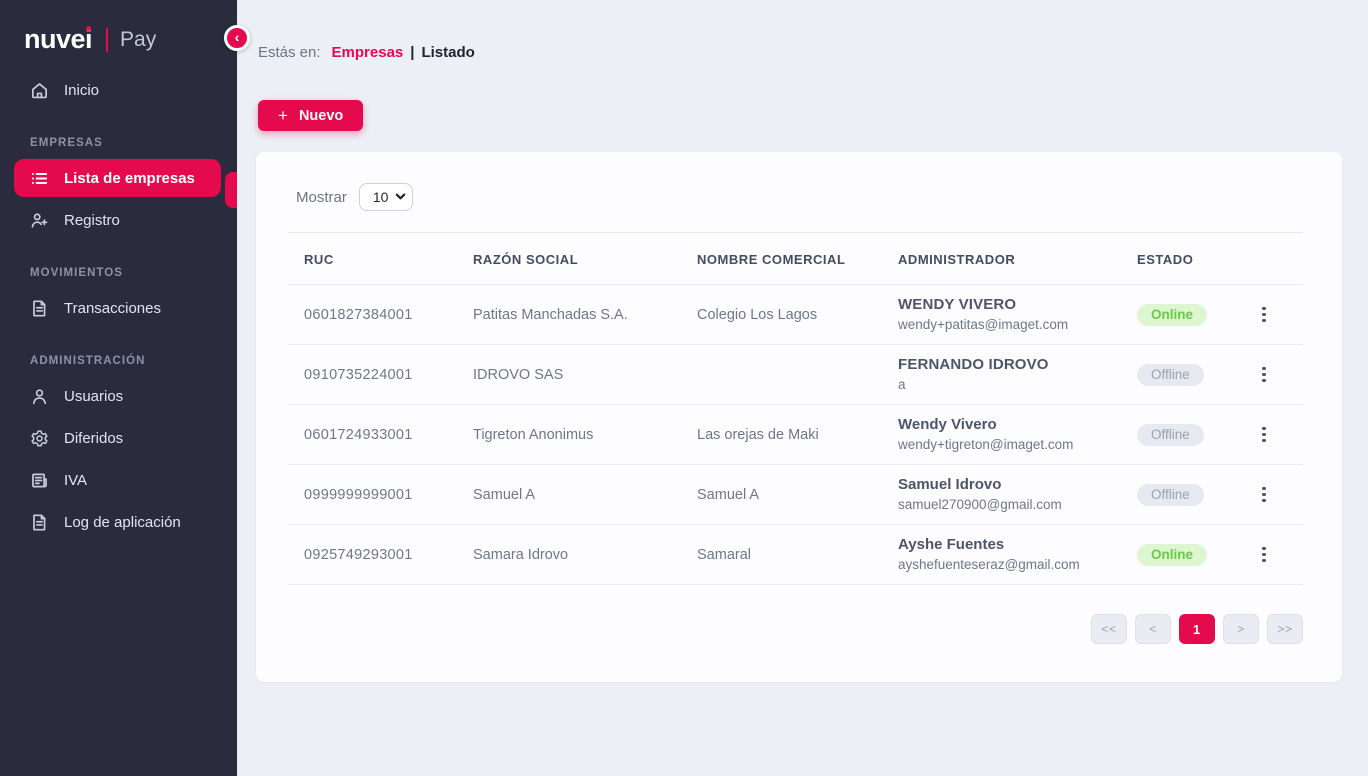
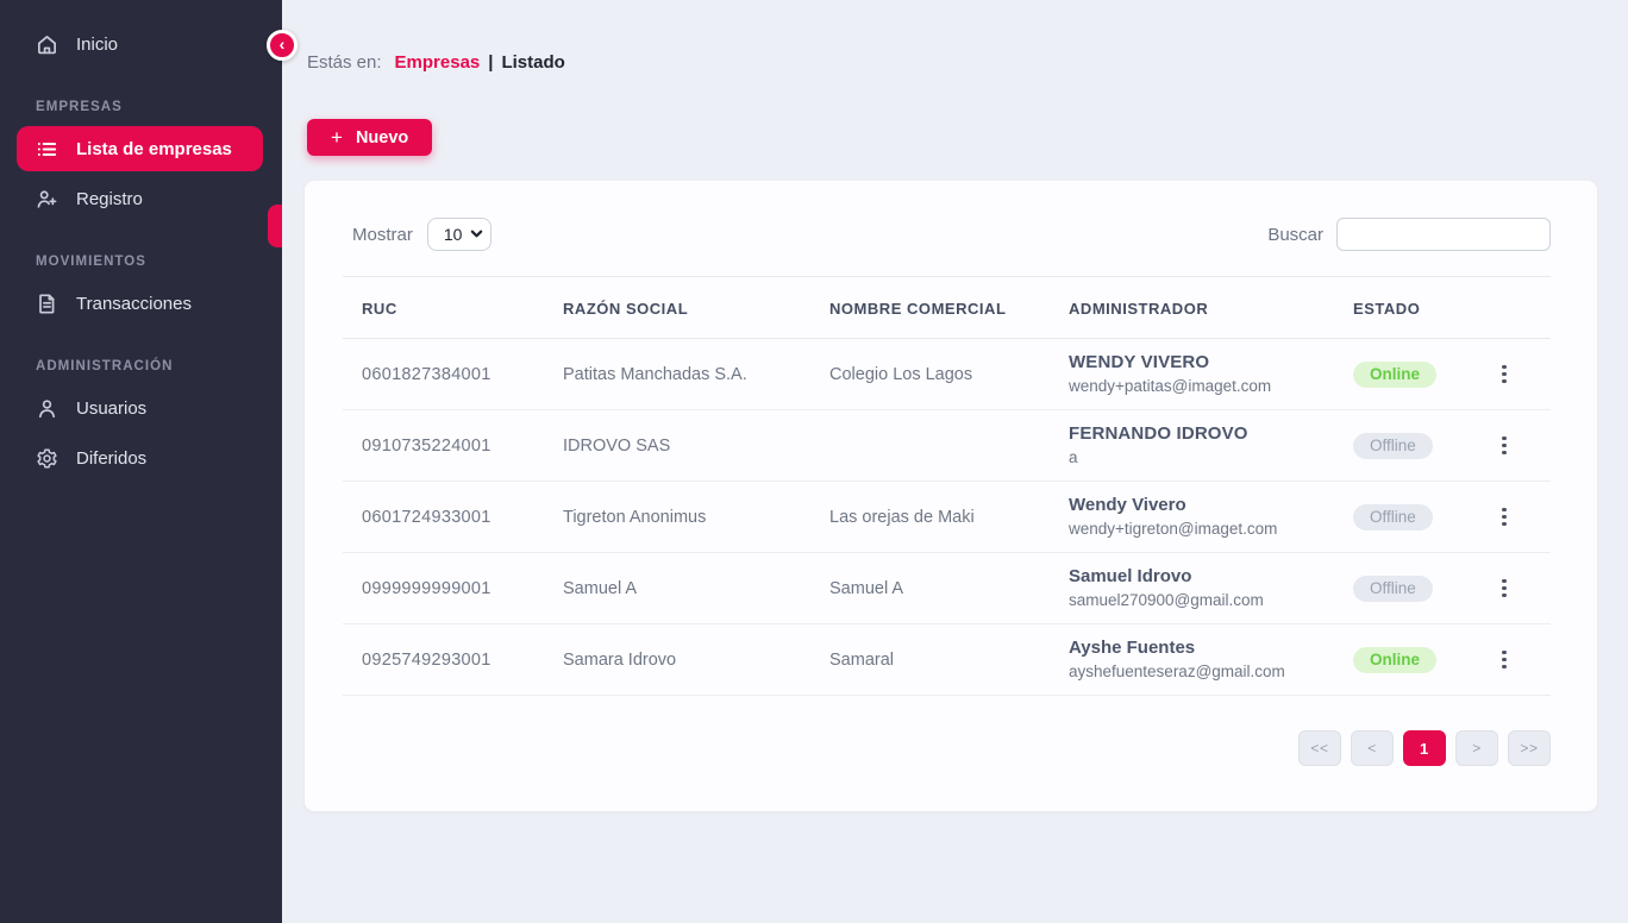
- nuvei
- Pay
  ‹
  Inicio
  EMPRESAS
  Lista de empresas
  Registro
  MOVIMIENTOS
  Transacciones
  ADMINISTRACIÓN
  Usuarios
  Diferidos
- IVA
- Log de aplicación
  Estás en:
  Empresas
  |
  Listado
  +
  Nuevo
  Mostrar
  10
+ Buscar
  RUC	RAZÓN SOCIAL	NOMBRE COMERCIAL	ADMINISTRADOR	ESTADO
  0601827384001	Patitas Manchadas S.A.	Colegio Los Lagos	WENDY VIVEROwendy+patitas@imaget.com	Online
  0910735224001	IDROVO SAS		FERNANDO IDROVOa	Offline
  0601724933001	Tigreton Anonimus	Las orejas de Maki	Wendy Viverowendy+tigreton@imaget.com	Offline
  0999999999001	Samuel A	Samuel A	Samuel Idrovosamuel270900@gmail.com	Offline
  0925749293001	Samara Idrovo	Samaral	Ayshe Fuentesayshefuenteseraz@gmail.com	Online
  <<
  <
  1
  >
  >>
